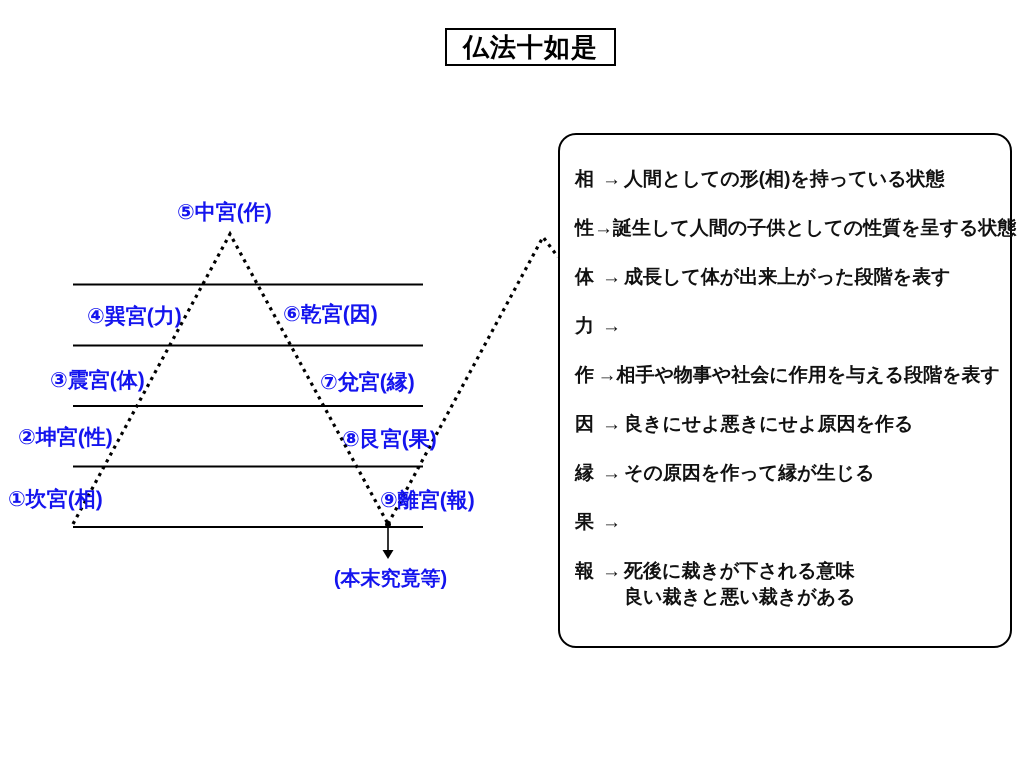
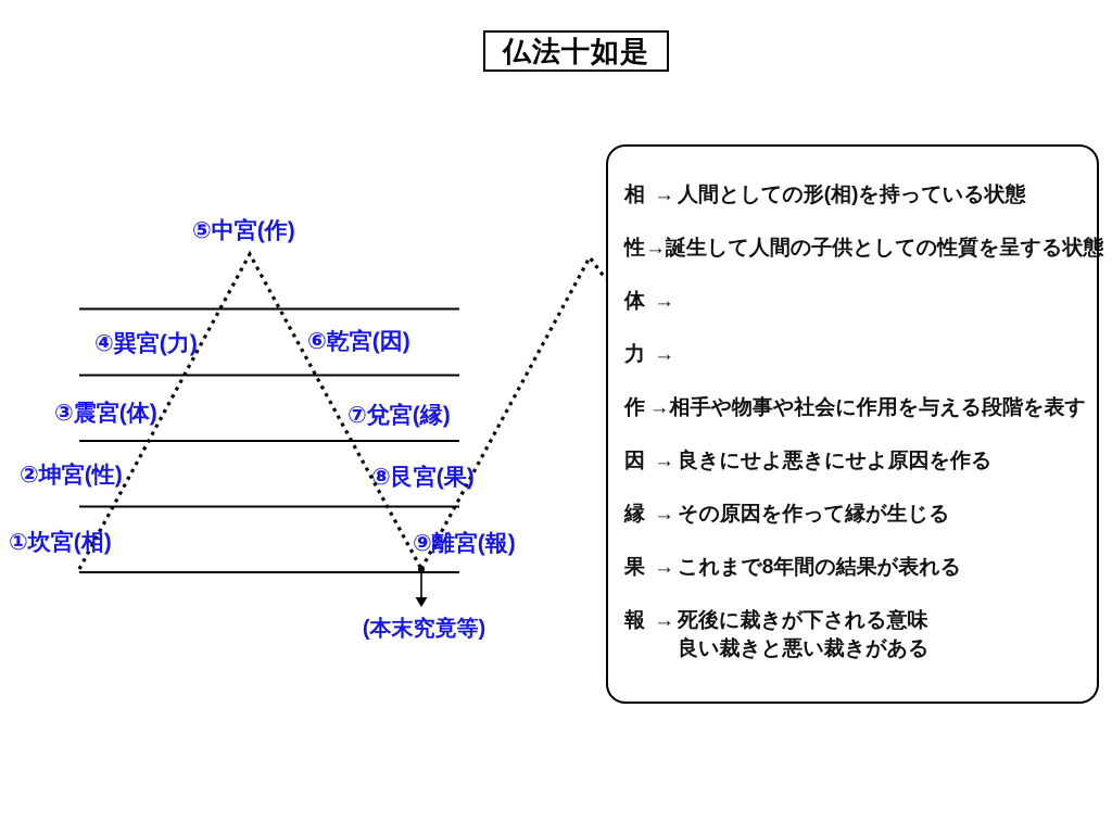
  仏法十如是
  ①坎宮(相)
  ②坤宮(性)
  ③震宮(体)
  ④巽宮(力)
  ⑤中宮(作)
  ⑥乾宮(因)
  ⑦兌宮(縁)
  ⑧艮宮(果)
  ⑨離宮(報)
  (本末究竟等)
  相
  →
  人間としての形(相)を持っている状態
  性
  →
  誕生して人間の子供としての性質を呈する状態
  体
  →
- 成長して体が出来上がった段階を表す
  力
  →
  作
  →
  相手や物事や社会に作用を与える段階を表す
  因
  →
  良きにせよ悪きにせよ原因を作る
  縁
  →
  その原因を作って縁が生じる
  果
  →
+ これまで8年間の結果が表れる
  報
  →
  死後に裁きが下される意味
  良い裁きと悪い裁きがある
